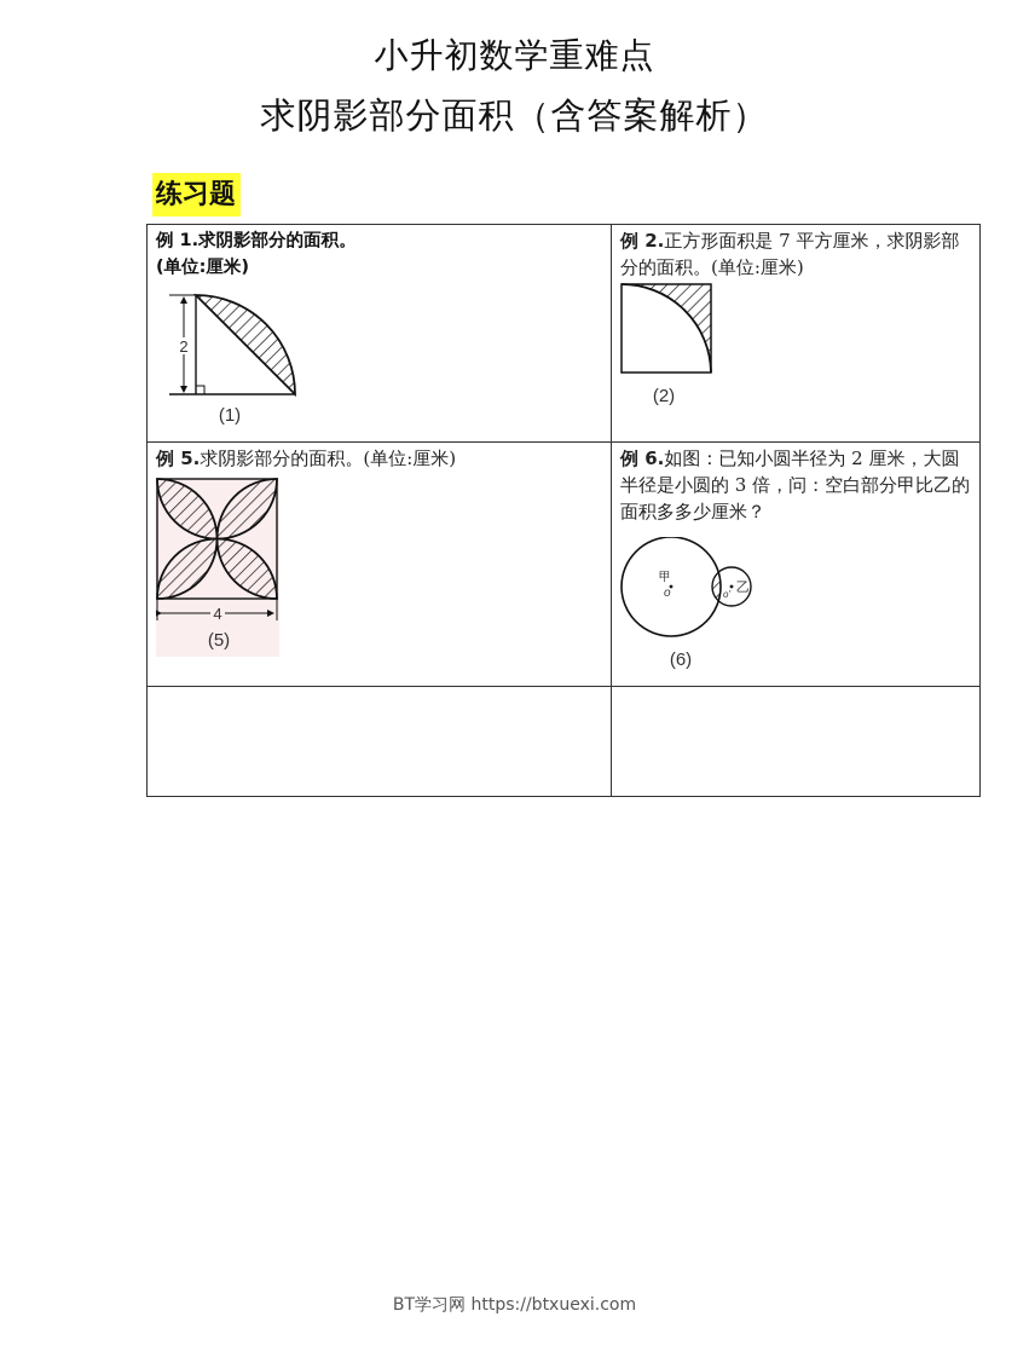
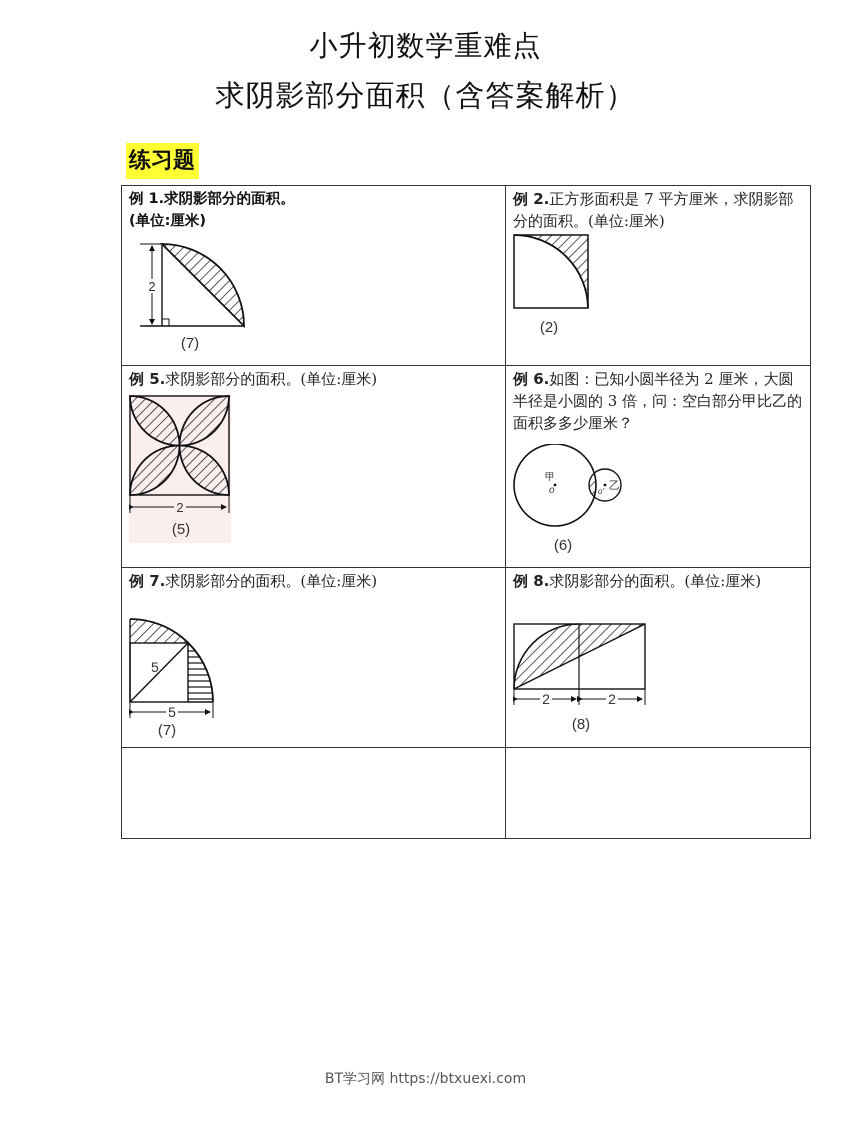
  小升初数学重难点
  求阴影部分面积（含答案解析）
  练习题
- 例 1.求阴影部分的面积。 (单位:厘米) 2 (1)	例 2.正方形面积是 7 平方厘米，求阴影部分的面积。(单位:厘米) (2)
+ 例 1.求阴影部分的面积。 (单位:厘米) 2 (7)	例 2.正方形面积是 7 平方厘米，求阴影部分的面积。(单位:厘米) (2)
- 例 5.求阴影部分的面积。(单位:厘米) 4 (5)	例 6.如图：已知小圆半径为 2 厘米，大圆半径是小圆的 3 倍，问：空白部分甲比乙的面积多多少厘米？ 甲 o 乙 o' (6)
+ 例 5.求阴影部分的面积。(单位:厘米) 2 (5)	例 6.如图：已知小圆半径为 2 厘米，大圆半径是小圆的 3 倍，问：空白部分甲比乙的面积多多少厘米？ 甲 o 乙 o' (6)
+ 例 7.求阴影部分的面积。(单位:厘米) 5 5 (7)	例 8.求阴影部分的面积。(单位:厘米) 2 2 (8)
  BT学习网 https://btxuexi.com
